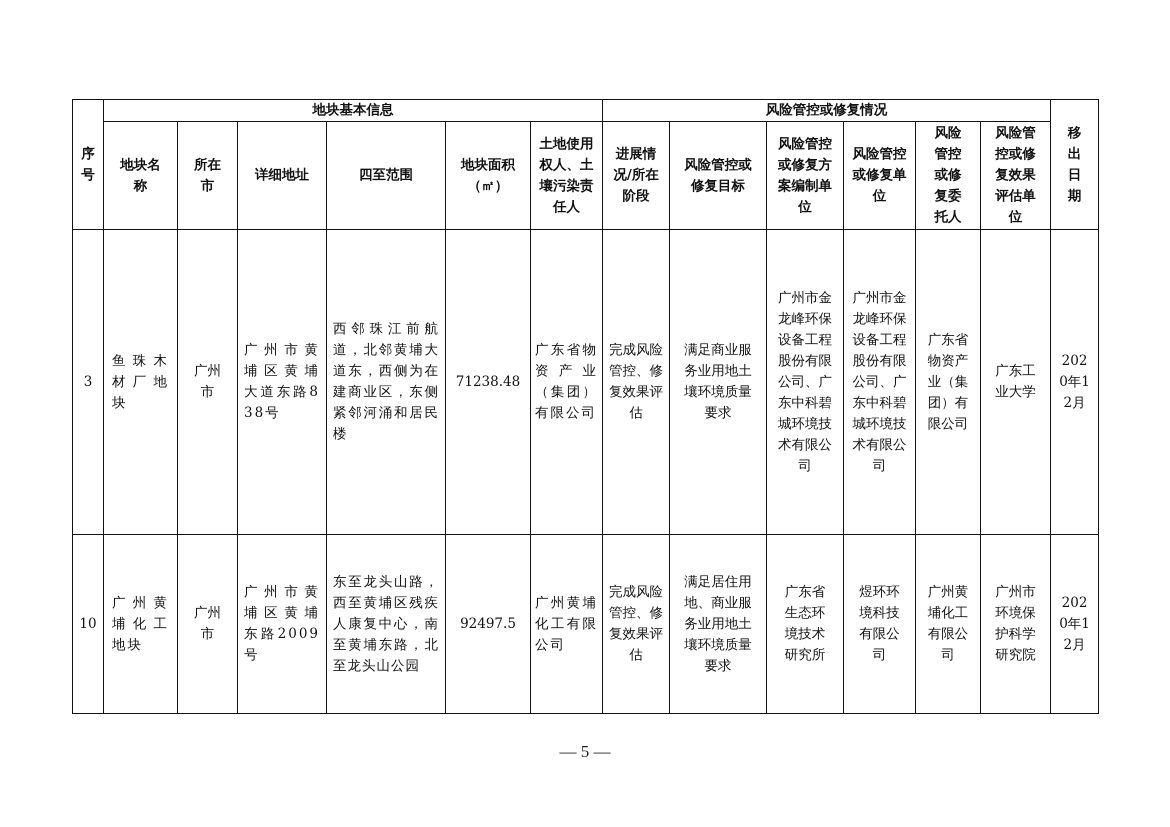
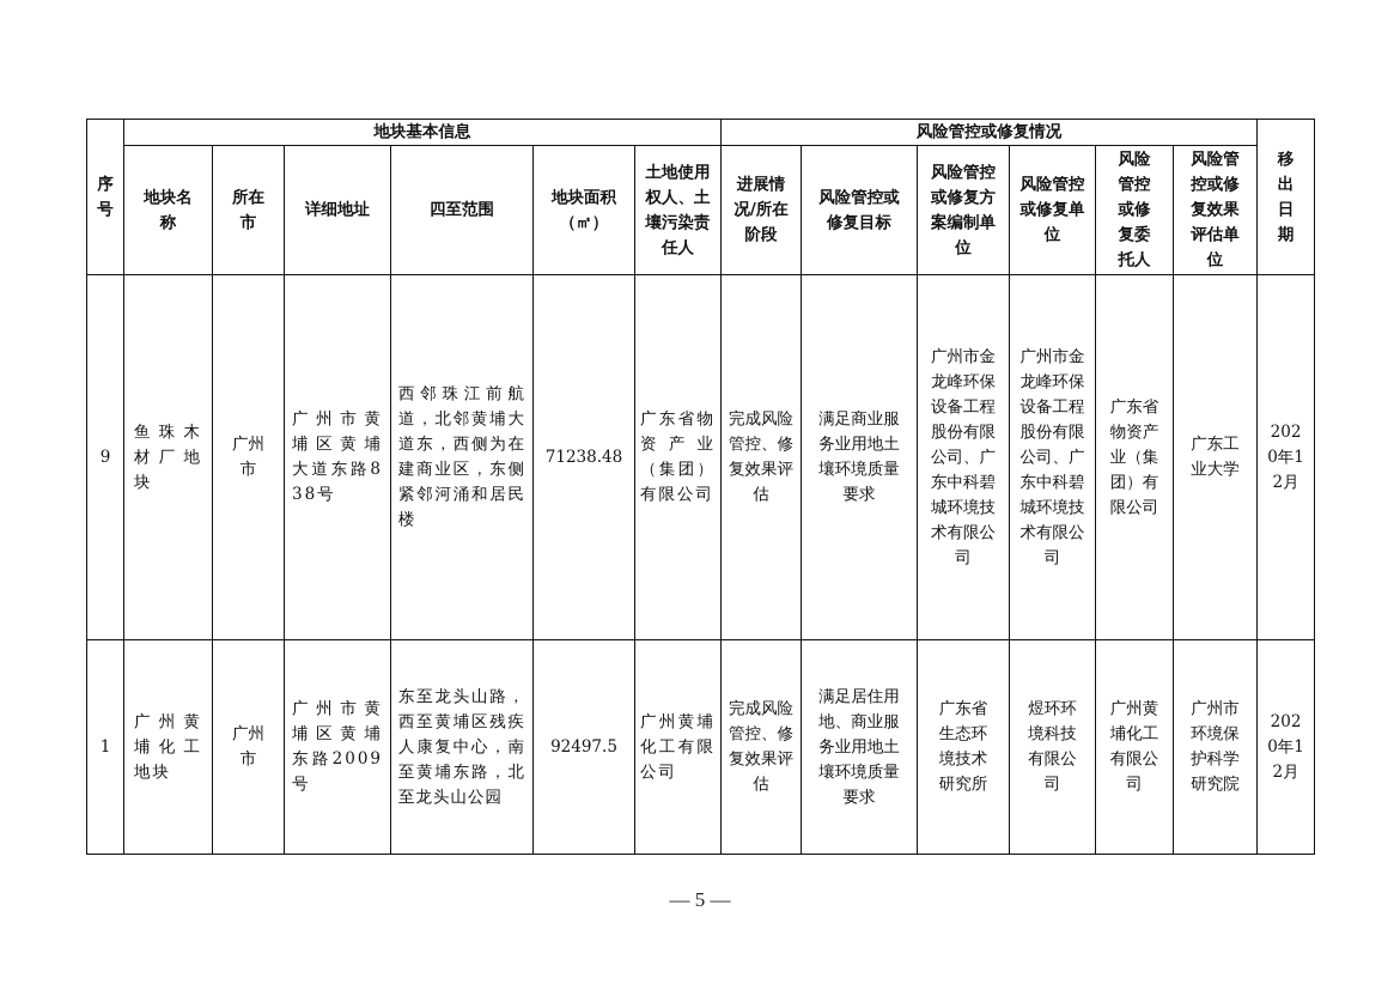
  序号	地块基本信息	风险管控或修复情况	移出日期
  地块名称	所在市	详细地址	四至范围	地块面积（㎡）	土地使用权人、土壤污染责任人	进展情况/所在阶段	风险管控或修复目标	风险管控或修复方案编制单位	风险管控或修复单位	风险管控或修复委托人	风险管控或修复效果评估单位
- 3	鱼珠木材厂地块	广州市	广州市黄埔区黄埔大道东路838号	西邻珠江前航道，北邻黄埔大道东，西侧为在建商业区，东侧紧邻河涌和居民楼	71238.48	广东省物资产业（集团）有限公司	完成风险管控、修复效果评估	满足商业服务业用地土壤环境质量要求	广州市金龙峰环保设备工程股份有限公司、广东中科碧城环境技术有限公司	广州市金龙峰环保设备工程股份有限公司、广东中科碧城环境技术有限公司	广东省物资产业（集团）有限公司	广东工业大学	2020年12月
+ 9	鱼珠木材厂地块	广州市	广州市黄埔区黄埔大道东路838号	西邻珠江前航道，北邻黄埔大道东，西侧为在建商业区，东侧紧邻河涌和居民楼	71238.48	广东省物资产业（集团）有限公司	完成风险管控、修复效果评估	满足商业服务业用地土壤环境质量要求	广州市金龙峰环保设备工程股份有限公司、广东中科碧城环境技术有限公司	广州市金龙峰环保设备工程股份有限公司、广东中科碧城环境技术有限公司	广东省物资产业（集团）有限公司	广东工业大学	2020年12月
- 10	广州黄埔化工地块	广州市	广州市黄埔区黄埔东路2009号	东至龙头山路，西至黄埔区残疾人康复中心，南至黄埔东路，北至龙头山公园	92497.5	广州黄埔化工有限公司	完成风险管控、修复效果评估	满足居住用地、商业服务业用地土壤环境质量要求	广东省生态环境技术研究所	煜环环境科技有限公司	广州黄埔化工有限公司	广州市环境保护科学研究院	2020年12月
+ 1	广州黄埔化工地块	广州市	广州市黄埔区黄埔东路2009号	东至龙头山路，西至黄埔区残疾人康复中心，南至黄埔东路，北至龙头山公园	92497.5	广州黄埔化工有限公司	完成风险管控、修复效果评估	满足居住用地、商业服务业用地土壤环境质量要求	广东省生态环境技术研究所	煜环环境科技有限公司	广州黄埔化工有限公司	广州市环境保护科学研究院	2020年12月
  — 5 —
